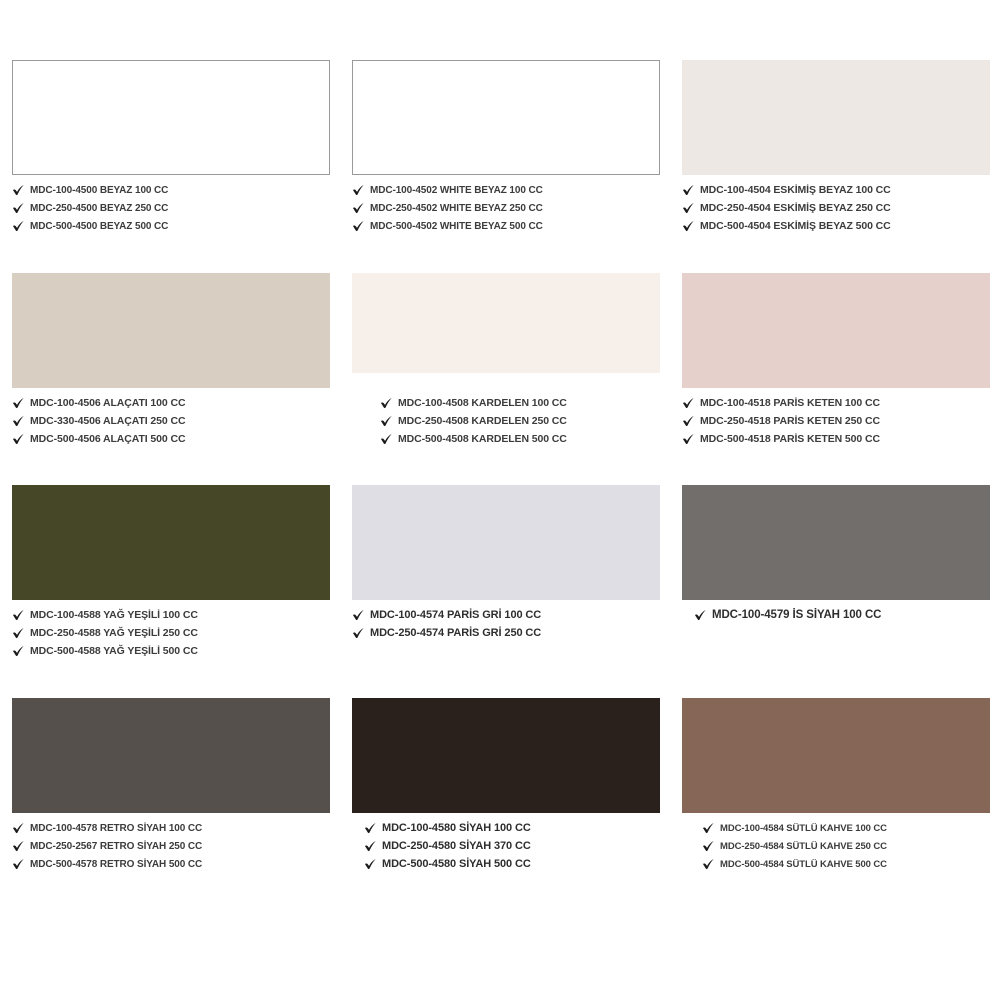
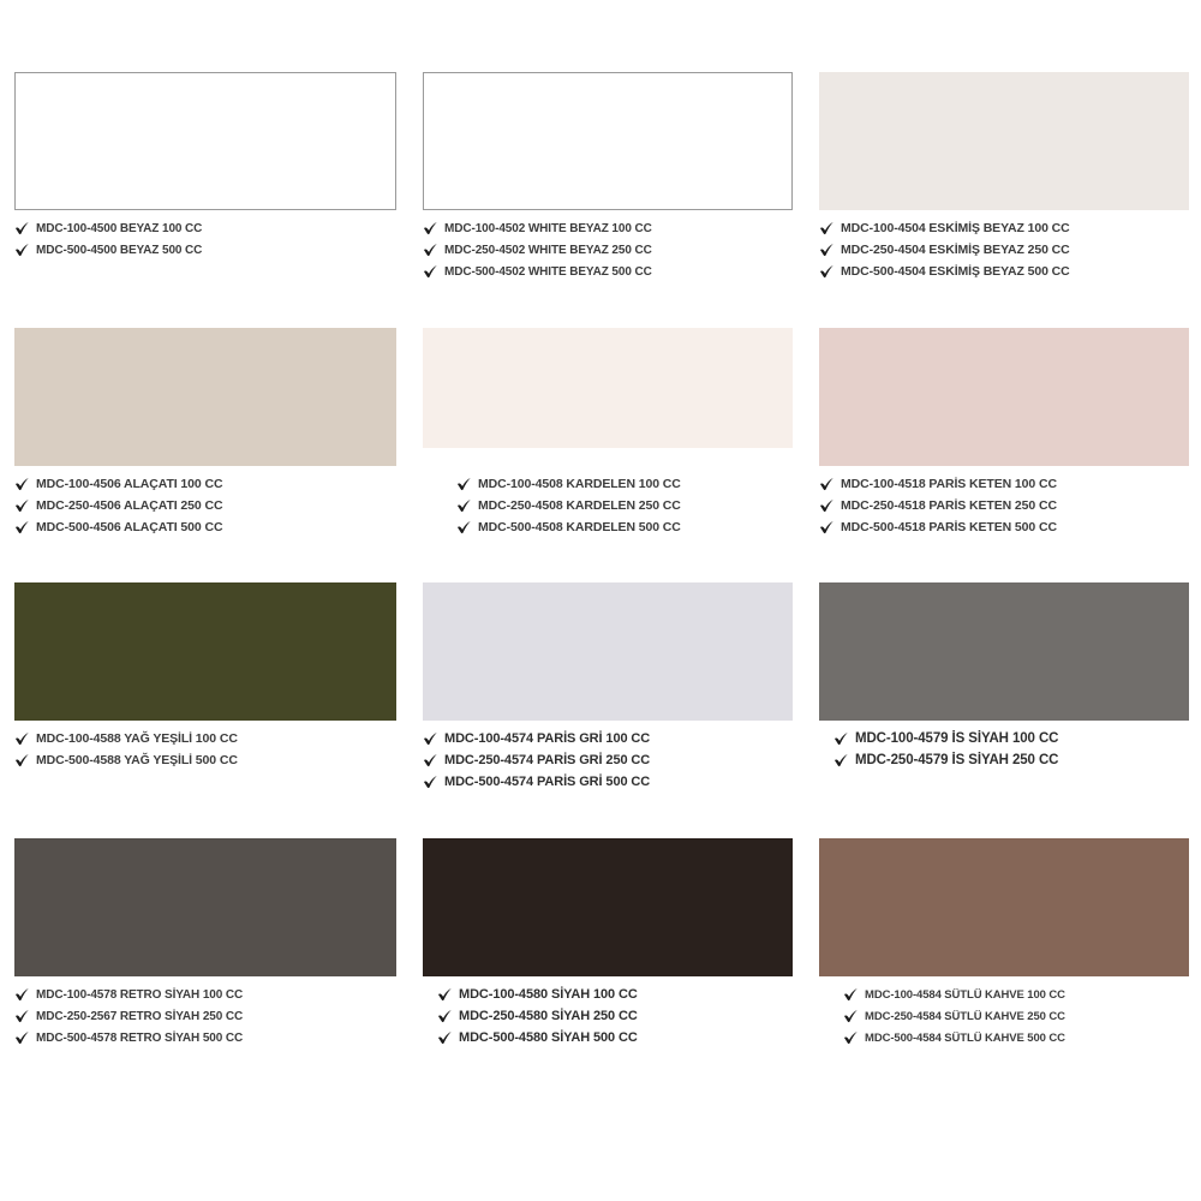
  MDC-100-4500 BEYAZ 100 CC
- MDC-250-4500 BEYAZ 250 CC
  MDC-500-4500 BEYAZ 500 CC
  MDC-100-4502 WHITE BEYAZ 100 CC
  MDC-250-4502 WHITE BEYAZ 250 CC
  MDC-500-4502 WHITE BEYAZ 500 CC
  MDC-100-4504 ESKİMİŞ BEYAZ 100 CC
  MDC-250-4504 ESKİMİŞ BEYAZ 250 CC
  MDC-500-4504 ESKİMİŞ BEYAZ 500 CC
  MDC-100-4506 ALAÇATI 100 CC
- MDC-330-4506 ALAÇATI 250 CC
+ MDC-250-4506 ALAÇATI 250 CC
  MDC-500-4506 ALAÇATI 500 CC
  MDC-100-4508 KARDELEN 100 CC
  MDC-250-4508 KARDELEN 250 CC
  MDC-500-4508 KARDELEN 500 CC
  MDC-100-4518 PARİS KETEN 100 CC
  MDC-250-4518 PARİS KETEN 250 CC
  MDC-500-4518 PARİS KETEN 500 CC
  MDC-100-4588 YAĞ YEŞİLİ 100 CC
- MDC-250-4588 YAĞ YEŞİLİ 250 CC
  MDC-500-4588 YAĞ YEŞİLİ 500 CC
  MDC-100-4574 PARİS GRİ 100 CC
  MDC-250-4574 PARİS GRİ 250 CC
+ MDC-500-4574 PARİS GRİ 500 CC
  MDC-100-4579 İS SİYAH 100 CC
+ MDC-250-4579 İS SİYAH 250 CC
  MDC-100-4578 RETRO SİYAH 100 CC
  MDC-250-2567 RETRO SİYAH 250 CC
  MDC-500-4578 RETRO SİYAH 500 CC
  MDC-100-4580 SİYAH 100 CC
- MDC-250-4580 SİYAH 370 CC
+ MDC-250-4580 SİYAH 250 CC
  MDC-500-4580 SİYAH 500 CC
  MDC-100-4584 SÜTLÜ KAHVE 100 CC
  MDC-250-4584 SÜTLÜ KAHVE 250 CC
  MDC-500-4584 SÜTLÜ KAHVE 500 CC
